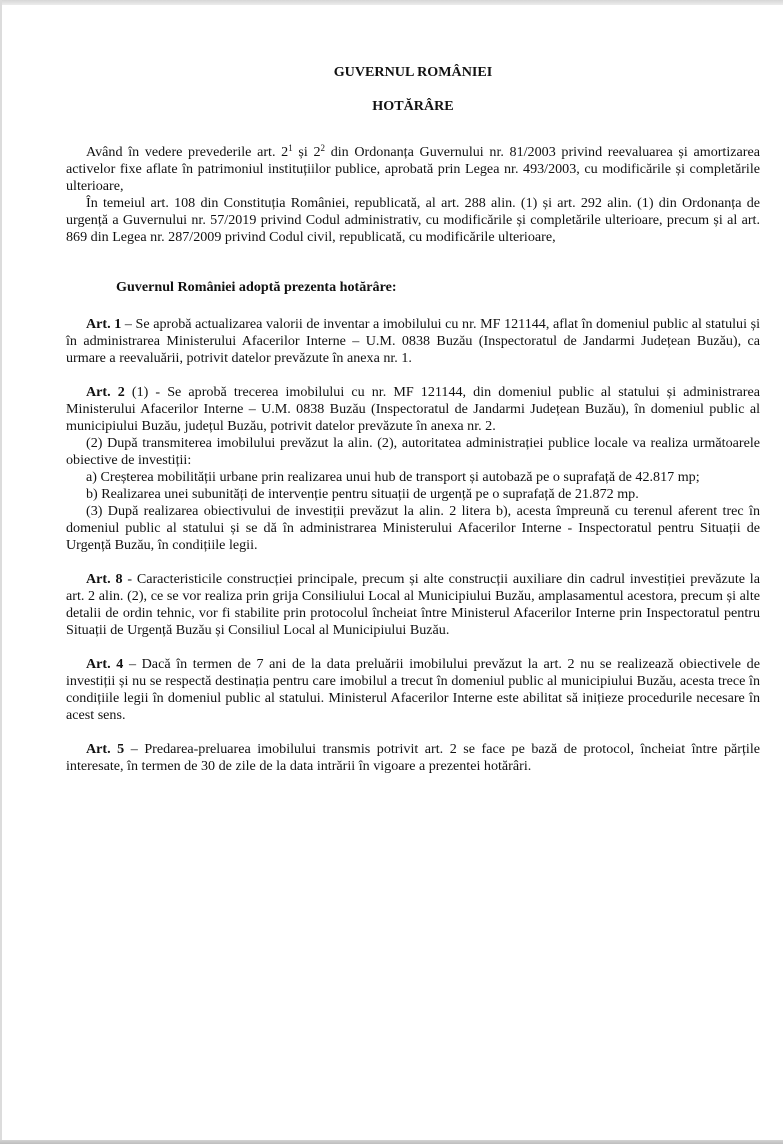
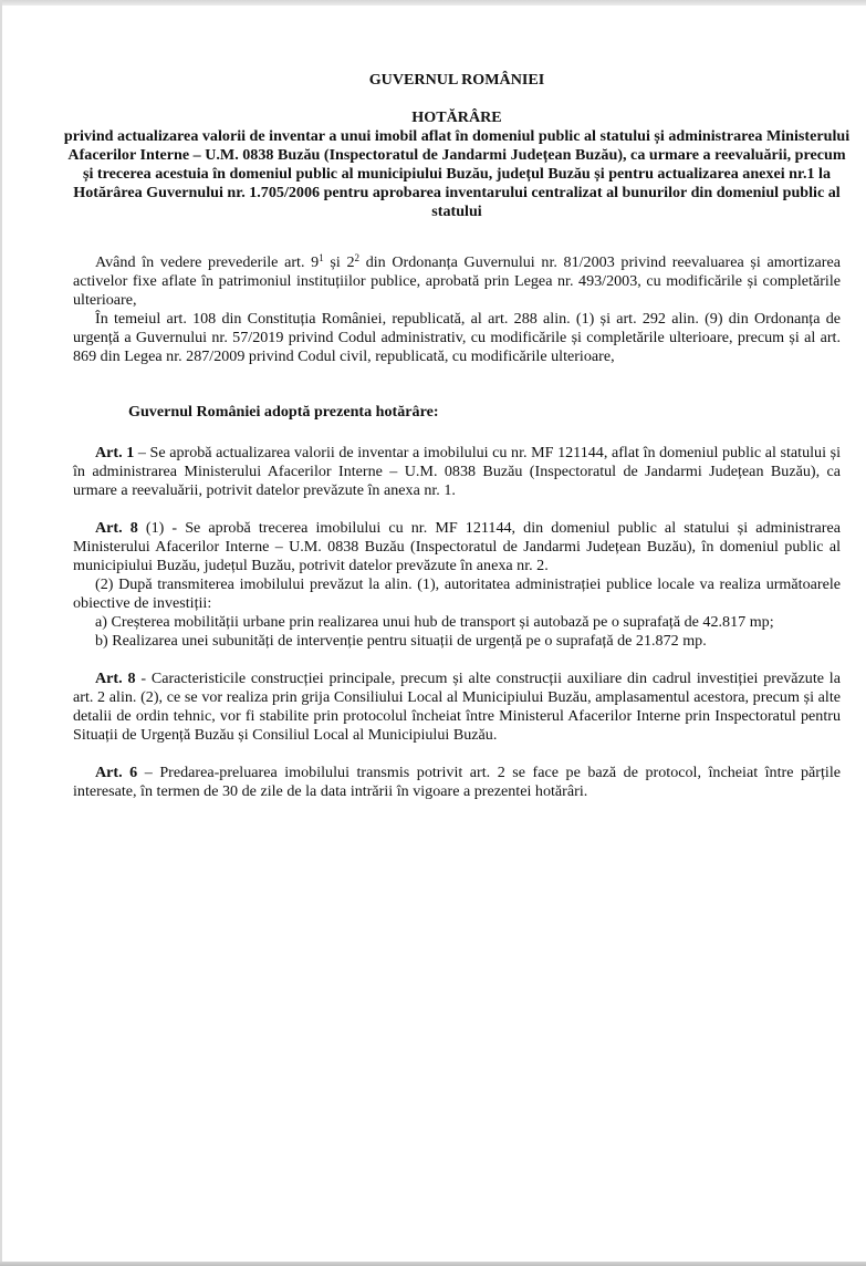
  GUVERNUL ROMÂNIEI
  HOTĂRÂRE
+ privind actualizarea valorii de inventar a unui imobil aflat în domeniul public al statului și administrarea Ministerului Afacerilor Interne – U.M. 0838 Buzău (Inspectoratul de Jandarmi Județean Buzău), ca urmare a reevaluării, precum și trecerea acestuia în domeniul public al municipiului Buzău, județul Buzău și pentru actualizarea anexei nr.1 la Hotărârea Guvernului nr. 1.705/2006 pentru aprobarea inventarului centralizat al bunurilor din domeniul public al statului
- Având în vedere prevederile art. 21 și 22 din Ordonanța Guvernului nr. 81/2003 privind reevaluarea și amortizarea activelor fixe aflate în patrimoniul instituțiilor publice, aprobată prin Legea nr. 493/2003, cu modificările și completările ulterioare,
+ Având în vedere prevederile art. 91 și 22 din Ordonanța Guvernului nr. 81/2003 privind reevaluarea și amortizarea activelor fixe aflate în patrimoniul instituțiilor publice, aprobată prin Legea nr. 493/2003, cu modificările și completările ulterioare,
- În temeiul art. 108 din Constituția României, republicată, al art. 288 alin. (1) și art. 292 alin. (1) din Ordonanța de urgență a Guvernului nr. 57/2019 privind Codul administrativ, cu modificările și completările ulterioare, precum și al art. 869 din Legea nr. 287/2009 privind Codul civil, republicată, cu modificările ulterioare,
+ În temeiul art. 108 din Constituția României, republicată, al art. 288 alin. (1) și art. 292 alin. (9) din Ordonanța de urgență a Guvernului nr. 57/2019 privind Codul administrativ, cu modificările și completările ulterioare, precum și al art. 869 din Legea nr. 287/2009 privind Codul civil, republicată, cu modificările ulterioare,
  Guvernul României adoptă prezenta hotărâre:
  Art. 1 – Se aprobă actualizarea valorii de inventar a imobilului cu nr. MF 121144, aflat în domeniul public al statului și în administrarea Ministerului Afacerilor Interne – U.M. 0838 Buzău (Inspectoratul de Jandarmi Județean Buzău), ca urmare a reevaluării, potrivit datelor prevăzute în anexa nr. 1.
- Art. 2 (1) - Se aprobă trecerea imobilului cu nr. MF 121144, din domeniul public al statului și administrarea Ministerului Afacerilor Interne – U.M. 0838 Buzău (Inspectoratul de Jandarmi Județean Buzău), în domeniul public al municipiului Buzău, județul Buzău, potrivit datelor prevăzute în anexa nr. 2.
+ Art. 8 (1) - Se aprobă trecerea imobilului cu nr. MF 121144, din domeniul public al statului și administrarea Ministerului Afacerilor Interne – U.M. 0838 Buzău (Inspectoratul de Jandarmi Județean Buzău), în domeniul public al municipiului Buzău, județul Buzău, potrivit datelor prevăzute în anexa nr. 2.
- (2) După transmiterea imobilului prevăzut la alin. (2), autoritatea administrației publice locale va realiza următoarele obiective de investiții:
+ (2) După transmiterea imobilului prevăzut la alin. (1), autoritatea administrației publice locale va realiza următoarele obiective de investiții:
  a) Creșterea mobilității urbane prin realizarea unui hub de transport și autobază pe o suprafață de 42.817 mp;
  b) Realizarea unei subunități de intervenție pentru situații de urgență pe o suprafață de 21.872 mp.
- (3) După realizarea obiectivului de investiții prevăzut la alin. 2 litera b), acesta împreună cu terenul aferent trec în domeniul public al statului și se dă în administrarea Ministerului Afacerilor Interne - Inspectoratul pentru Situații de Urgență Buzău, în condițiile legii.
  Art. 8 - Caracteristicile construcției principale, precum și alte construcții auxiliare din cadrul investiției prevăzute la art. 2 alin. (2), ce se vor realiza prin grija Consiliului Local al Municipiului Buzău, amplasamentul acestora, precum și alte detalii de ordin tehnic, vor fi stabilite prin protocolul încheiat între Ministerul Afacerilor Interne prin Inspectoratul pentru Situații de Urgență Buzău și Consiliul Local al Municipiului Buzău.
- Art. 4 – Dacă în termen de 7 ani de la data preluării imobilului prevăzut la art. 2 nu se realizează obiectivele de investiții și nu se respectă destinația pentru care imobilul a trecut în domeniul public al municipiului Buzău, acesta trece în condițiile legii în domeniul public al statului. Ministerul Afacerilor Interne este abilitat să inițieze procedurile necesare în acest sens.
- Art. 5 – Predarea-preluarea imobilului transmis potrivit art. 2 se face pe bază de protocol, încheiat între părțile interesate, în termen de 30 de zile de la data intrării în vigoare a prezentei hotărâri.
+ Art. 6 – Predarea-preluarea imobilului transmis potrivit art. 2 se face pe bază de protocol, încheiat între părțile interesate, în termen de 30 de zile de la data intrării în vigoare a prezentei hotărâri.
